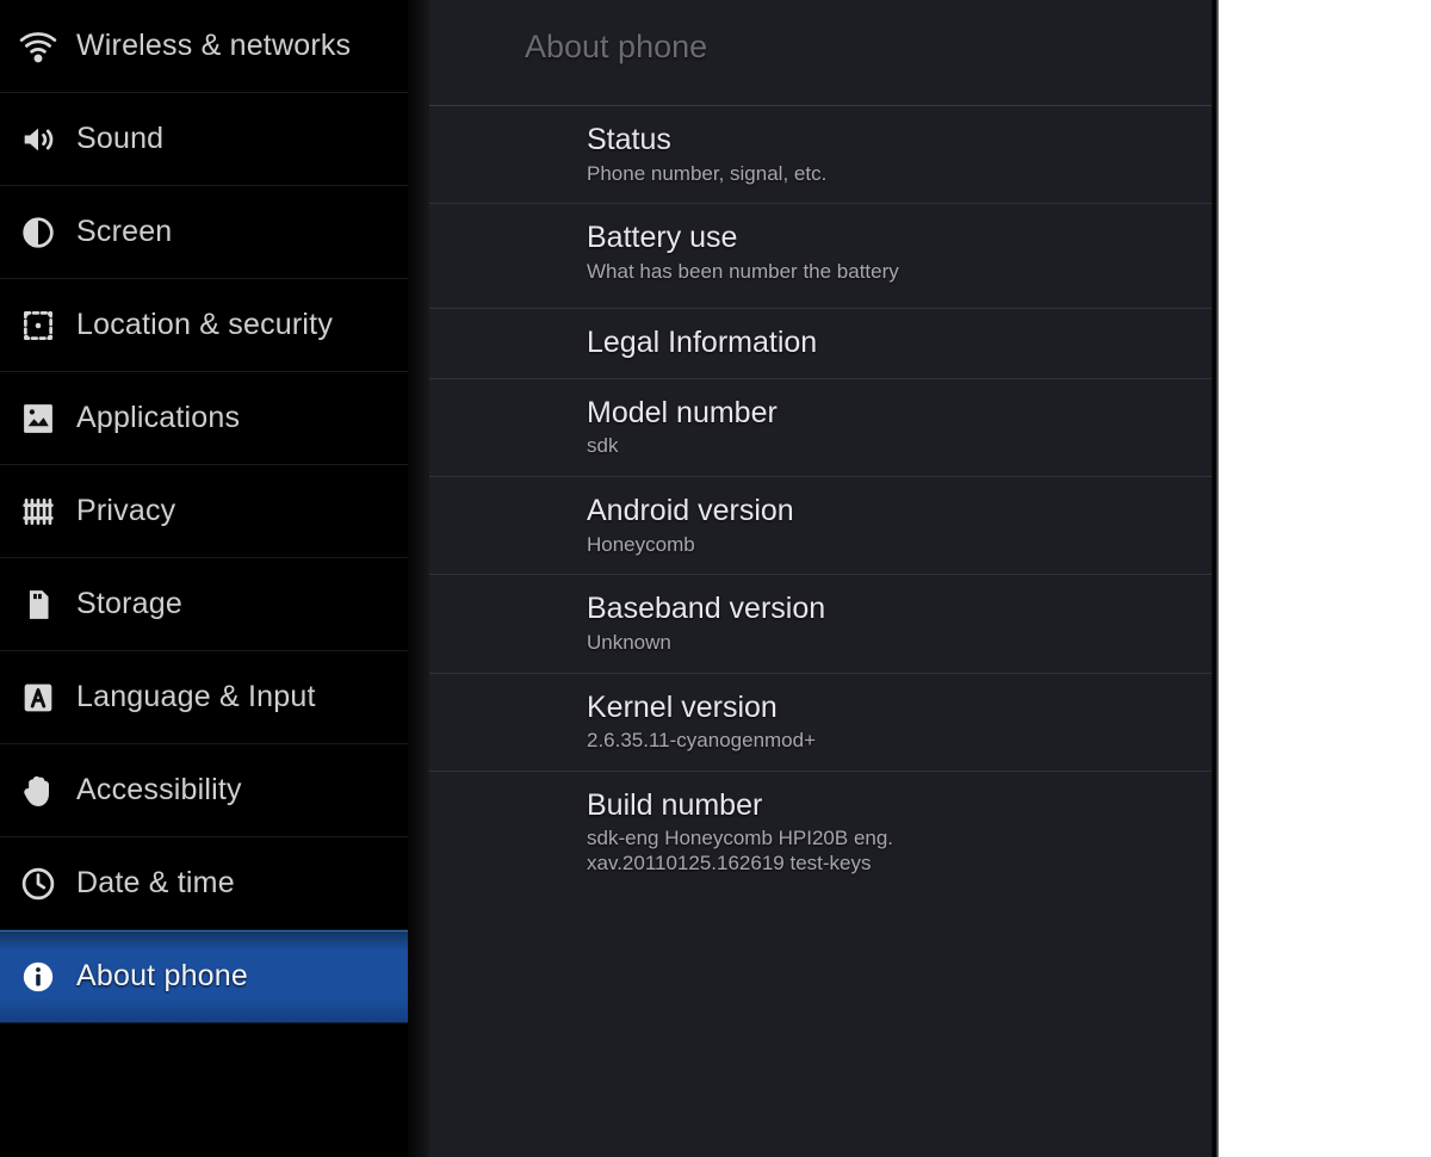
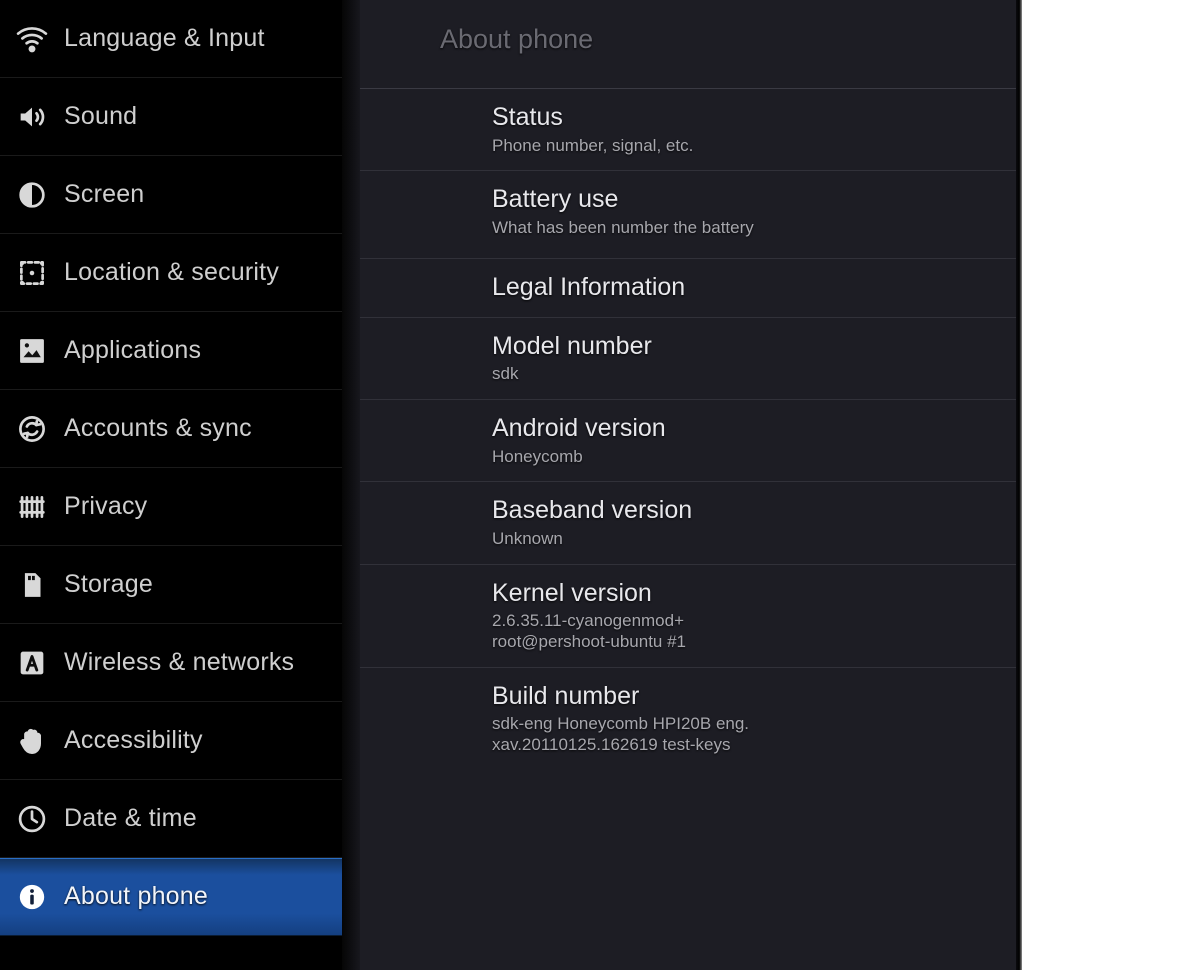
- Wireless & networks
+ Language & Input
  Sound
  Screen
  Location & security
  Applications
+ Accounts & sync
  Privacy
  Storage
- Language & Input
+ Wireless & networks
  Accessibility
  Date & time
  About phone
  About phone
  Status
  Phone number, signal, etc.
  Battery use
  What has been number the battery
  Legal Information
  Model number
  sdk
  Android version
  Honeycomb
  Baseband version
  Unknown
  Kernel version
  2.6.35.11-cyanogenmod+
+ root@pershoot-ubuntu #1
  Build number
  sdk-eng Honeycomb HPI20B eng.
  xav.20110125.162619 test-keys
